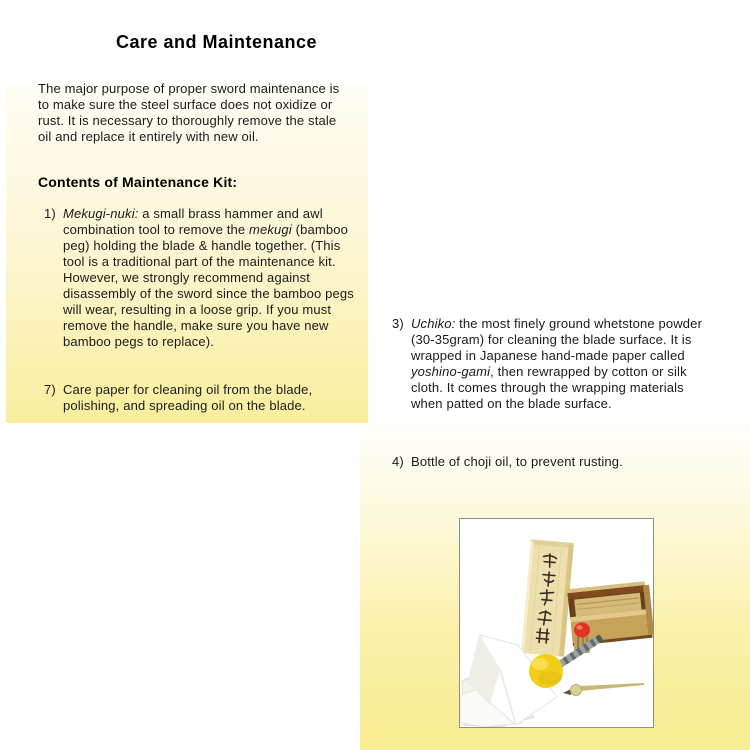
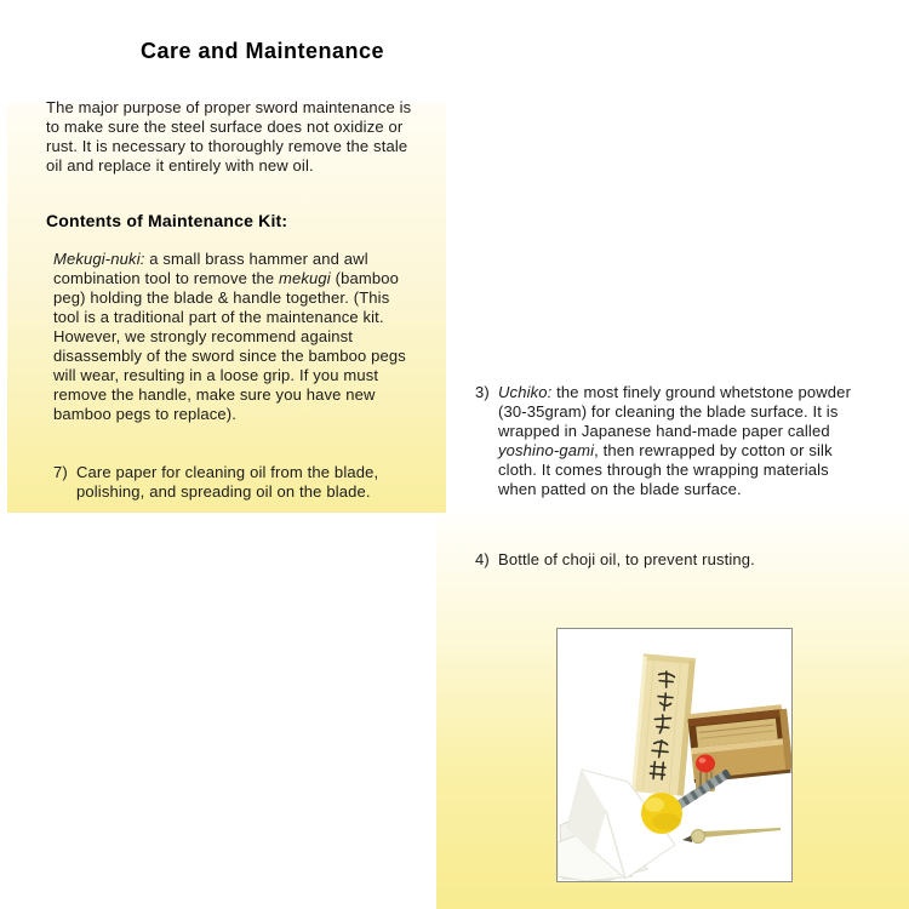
  Care and Maintenance
  The major purpose of proper sword maintenance is to make sure the steel surface does not oxidize or rust. It is necessary to thoroughly remove the stale oil and replace it entirely with new oil.
  Contents of Maintenance Kit:
- 1)
  Mekugi-nuki: a small brass hammer and awl combination tool to remove the mekugi (bamboo peg) holding the blade & handle together. (This tool is a traditional part of the maintenance kit. However, we strongly recommend against disassembly of the sword since the bamboo pegs will wear, resulting in a loose grip. If you must remove the handle, make sure you have new bamboo pegs to replace).
  7)
  Care paper for cleaning oil from the blade, polishing, and spreading oil on the blade.
  3)
  Uchiko: the most finely ground whetstone powder (30-35gram) for cleaning the blade surface. It is wrapped in Japanese hand-made paper called yoshino-gami, then rewrapped by cotton or silk cloth. It comes through the wrapping materials when patted on the blade surface.
  4)
  Bottle of choji oil, to prevent rusting.
